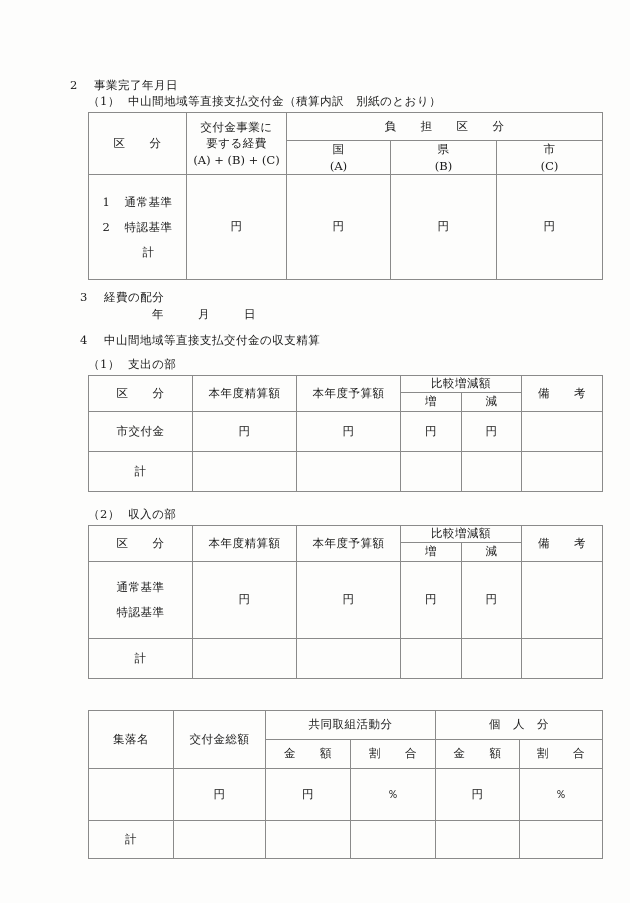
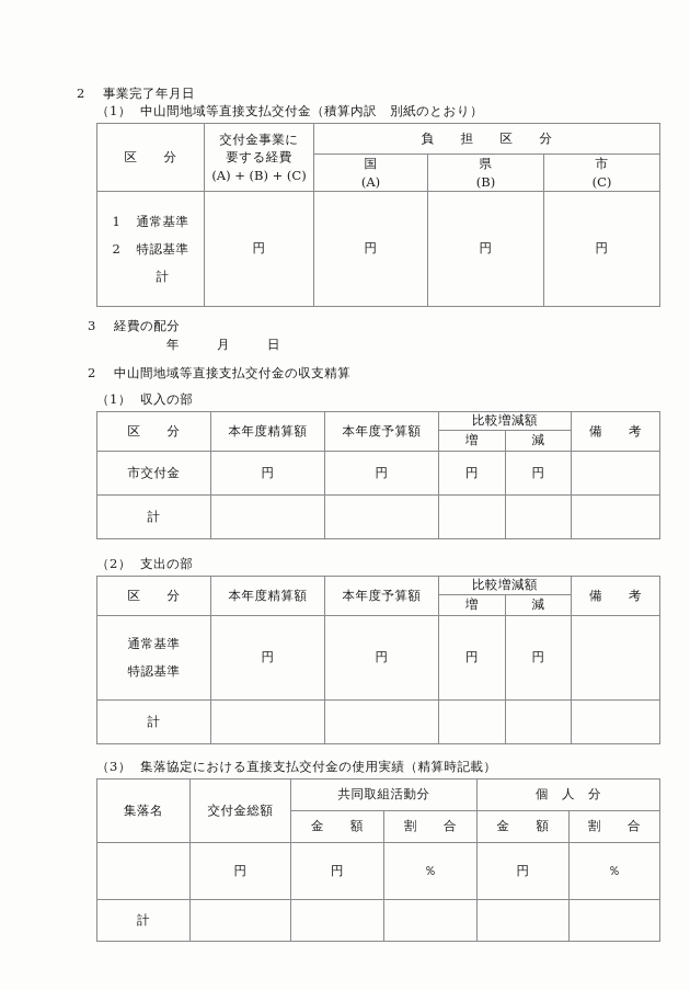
  2 事業完了年月日
  （1） 中山間地域等直接支払交付金（積算内訳 別紙のとおり）
  区 分	交付金事業に 要する経費 (A) + (B) + (C)	負 担 区 分
  国 (A)	県 (B)	市 (C)
  1 通常基準 2 特認基準 計	円	円	円	円
  3 経費の配分
  年 月 日
- 4 中山間地域等直接支払交付金の収支精算
+ 2 中山間地域等直接支払交付金の収支精算
- （1） 支出の部
+ （1） 収入の部
  区 分	本年度精算額	本年度予算額	比較増減額	備 考
  増	減
  市交付金	円	円	円	円
  計
- （2） 収入の部
+ （2） 支出の部
  区 分	本年度精算額	本年度予算額	比較増減額	備 考
  増	減
  通常基準 特認基準	円	円	円	円
  計
+ （3） 集落協定における直接支払交付金の使用実績（精算時記載）
  集落名	交付金総額	共同取組活動分	個 人 分
  金 額	割 合	金 額	割 合
  	円	円	％	円	％
  計
